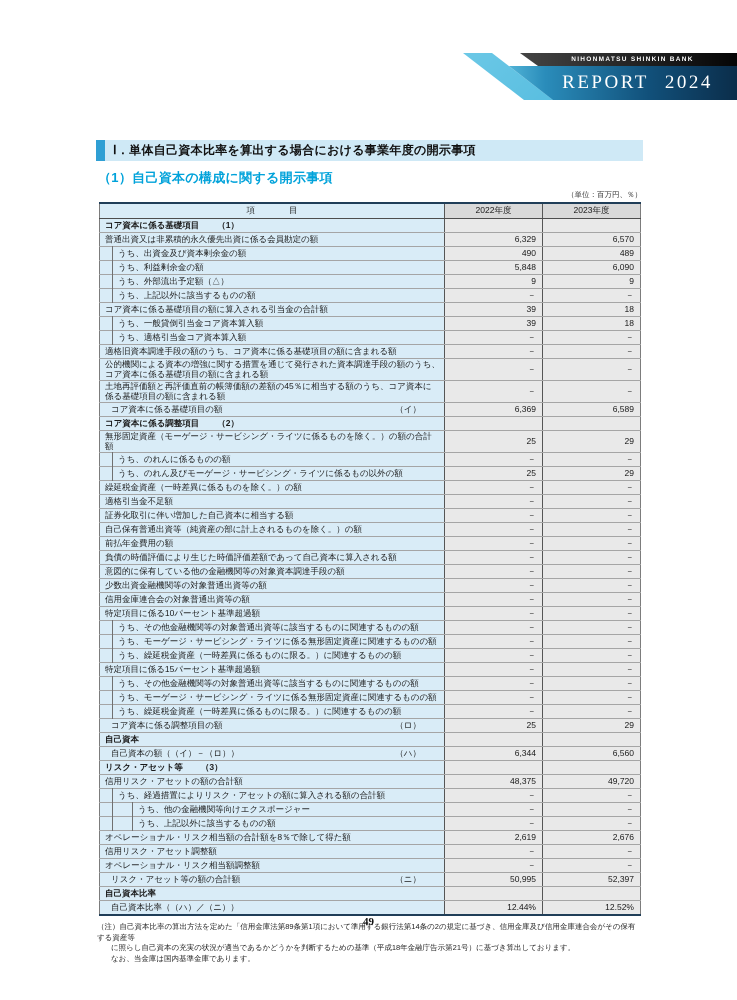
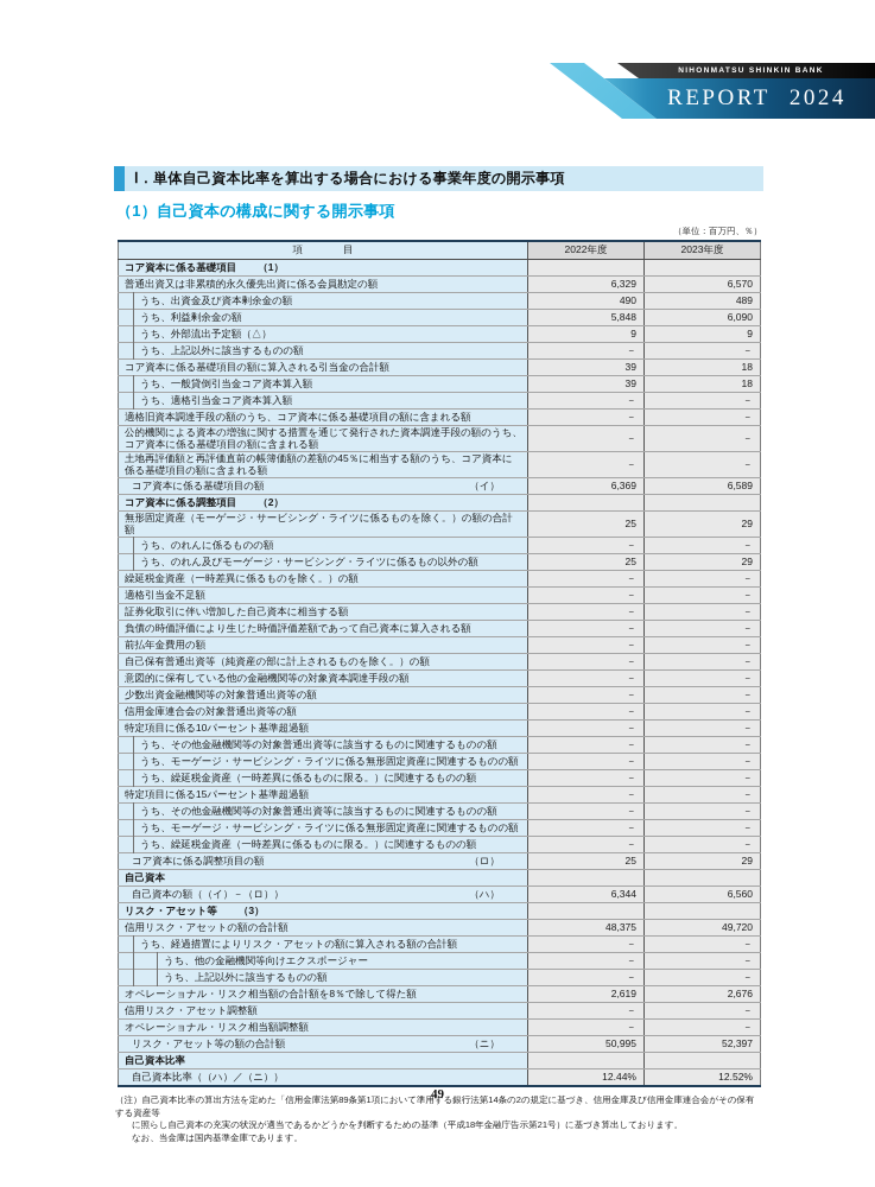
  REPORT
  2024
  Ⅰ．単体自己資本比率を算出する場合における事業年度の開示事項
  （1）自己資本の構成に関する開示事項
  （単位：百万円、％）
  項 目	2022年度	2023年度
  コア資本に係る基礎項目 （1）
  普通出資又は非累積的永久優先出資に係る会員勘定の額	6,329	6,570
  うち、出資金及び資本剰余金の額	490	489
  うち、利益剰余金の額	5,848	6,090
  うち、外部流出予定額（△）	9	9
  うち、上記以外に該当するものの額	－	－
  コア資本に係る基礎項目の額に算入される引当金の合計額	39	18
  うち、一般貸倒引当金コア資本算入額	39	18
  うち、適格引当金コア資本算入額	－	－
  適格旧資本調達手段の額のうち、コア資本に係る基礎項目の額に含まれる額	－	－
  公的機関による資本の増強に関する措置を通じて発行された資本調達手段の額のうち、コア資本に係る基礎項目の額に含まれる額	－	－
  土地再評価額と再評価直前の帳簿価額の差額の45％に相当する額のうち、コア資本に係る基礎項目の額に含まれる額	－	－
  （イ）コア資本に係る基礎項目の額	6,369	6,589
  コア資本に係る調整項目 （2）
  無形固定資産（モーゲージ・サービシング・ライツに係るものを除く。）の額の合計額	25	29
  うち、のれんに係るものの額	－	－
  うち、のれん及びモーゲージ・サービシング・ライツに係るもの以外の額	25	29
  繰延税金資産（一時差異に係るものを除く。）の額	－	－
  適格引当金不足額	－	－
  証券化取引に伴い増加した自己資本に相当する額	－	－
- 自己保有普通出資等（純資産の部に計上されるものを除く。）の額	－	－
+ 負債の時価評価により生じた時価評価差額であって自己資本に算入される額	－	－
  前払年金費用の額	－	－
- 負債の時価評価により生じた時価評価差額であって自己資本に算入される額	－	－
+ 自己保有普通出資等（純資産の部に計上されるものを除く。）の額	－	－
  意図的に保有している他の金融機関等の対象資本調達手段の額	－	－
  少数出資金融機関等の対象普通出資等の額	－	－
  信用金庫連合会の対象普通出資等の額	－	－
  特定項目に係る10パーセント基準超過額	－	－
  うち、その他金融機関等の対象普通出資等に該当するものに関連するものの額	－	－
  うち、モーゲージ・サービシング・ライツに係る無形固定資産に関連するものの額	－	－
  うち、繰延税金資産（一時差異に係るものに限る。）に関連するものの額	－	－
  特定項目に係る15パーセント基準超過額	－	－
  うち、その他金融機関等の対象普通出資等に該当するものに関連するものの額	－	－
  うち、モーゲージ・サービシング・ライツに係る無形固定資産に関連するものの額	－	－
  うち、繰延税金資産（一時差異に係るものに限る。）に関連するものの額	－	－
  （ロ）コア資本に係る調整項目の額	25	29
  自己資本
  （ハ）自己資本の額（（イ）－（ロ））	6,344	6,560
  リスク・アセット等 （3）
  信用リスク・アセットの額の合計額	48,375	49,720
  うち、経過措置によりリスク・アセットの額に算入される額の合計額	－	－
  うち、他の金融機関等向けエクスポージャー	－	－
  うち、上記以外に該当するものの額	－	－
  オペレーショナル・リスク相当額の合計額を8％で除して得た額	2,619	2,676
  信用リスク・アセット調整額	－	－
  オペレーショナル・リスク相当額調整額	－	－
  （ニ）リスク・アセット等の額の合計額	50,995	52,397
  自己資本比率
  自己資本比率（（ハ）／（ニ））	12.44%	12.52%
  （注）自己資本比率の算出方法を定めた「信用金庫法第89条第1項において準用する銀行法第14条の2の規定に基づき、信用金庫及び信用金庫連合会がその保有する資産等
  に照らし自己資本の充実の状況が適当であるかどうかを判断するための基準（平成18年金融庁告示第21号）に基づき算出しております。
  なお、当金庫は国内基準金庫であります。
  49
